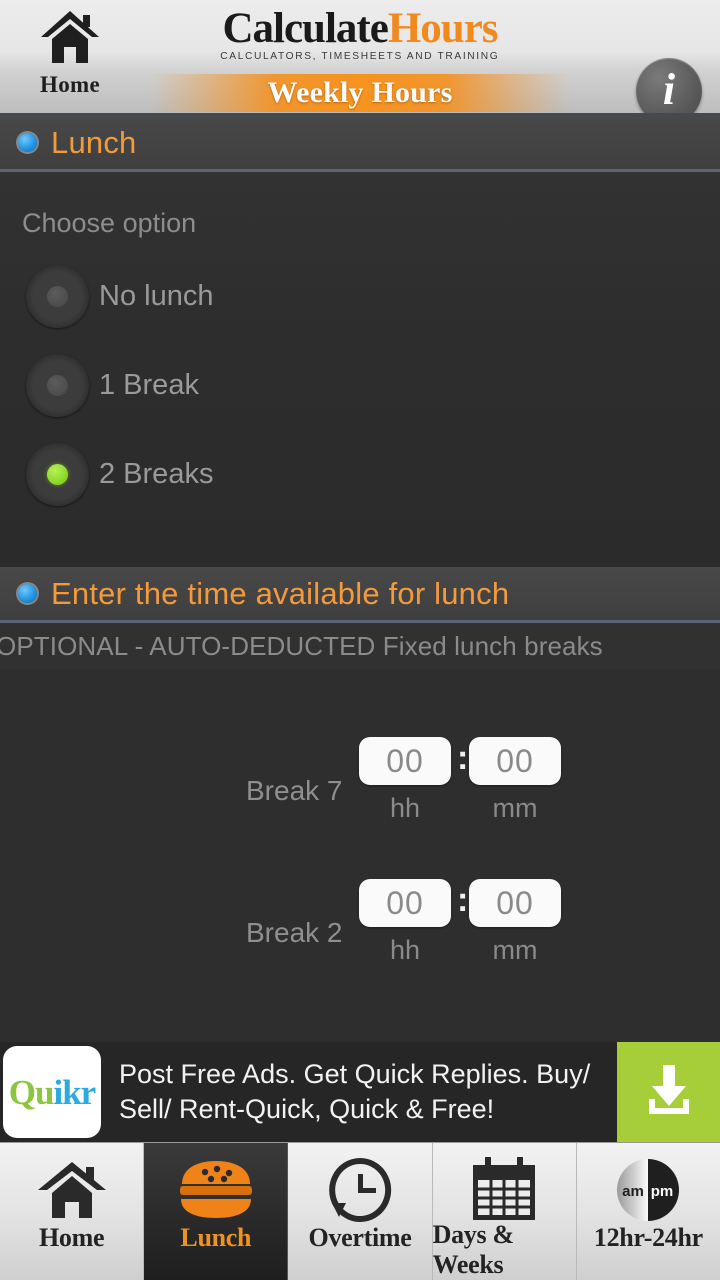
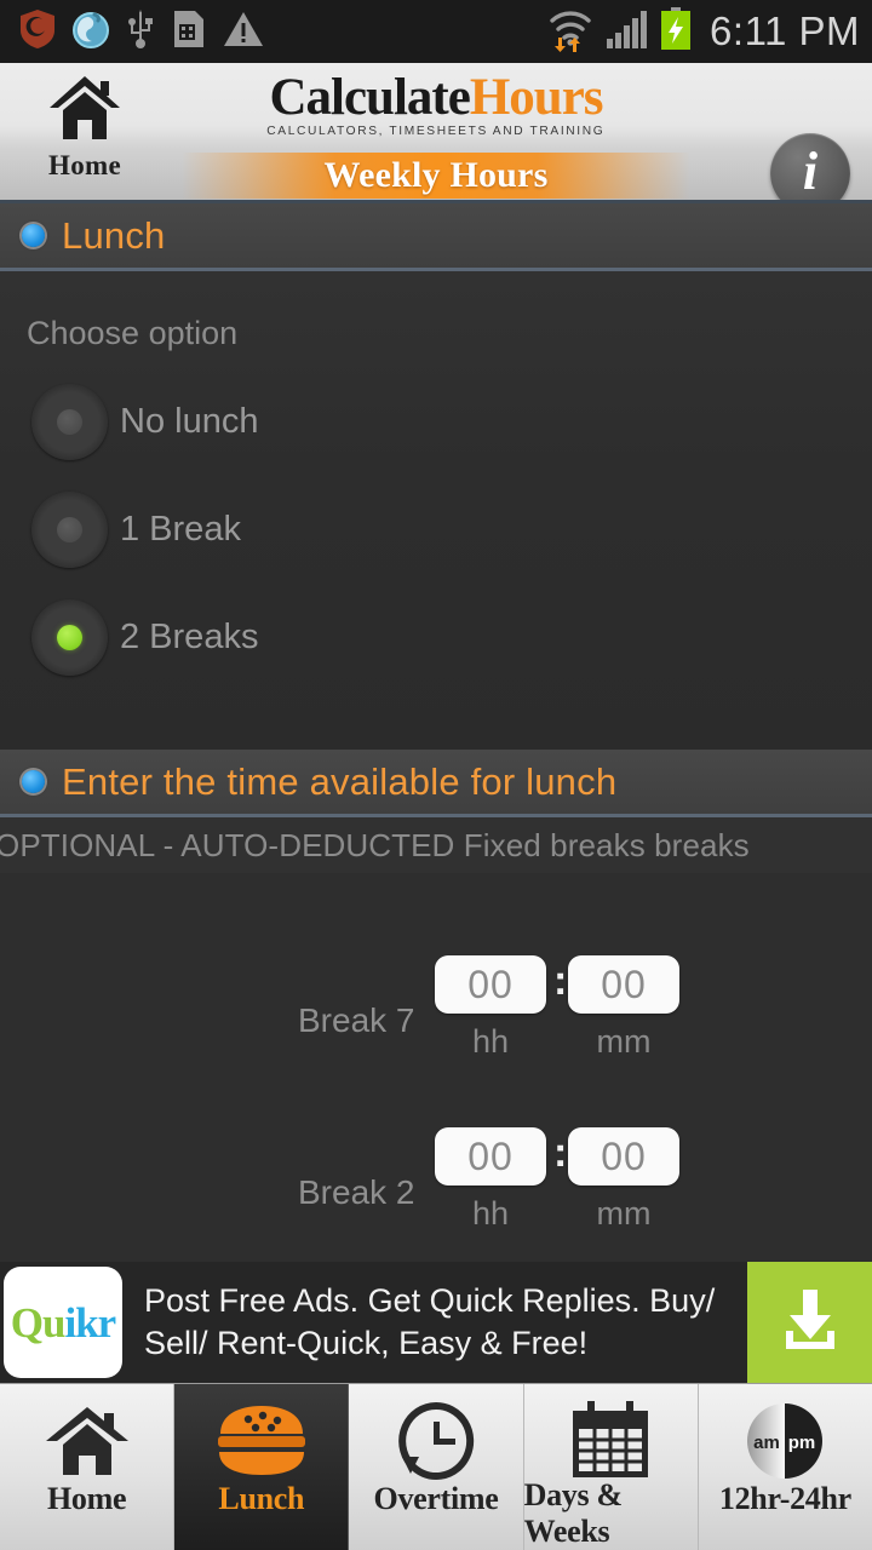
+ 6:11 PM
  Home
  CalculateHours
  CALCULATORS, TIMESHEETS AND TRAINING
  Weekly Hours
  i
  Lunch
  Choose option
  No lunch
  1 Break
  2 Breaks
  Enter the time available for lunch
- OPTIONAL - AUTO-DEDUCTED Fixed lunch breaks
+ OPTIONAL - AUTO-DEDUCTED Fixed breaks breaks
  Break 7
  00
  :
  00
  hh
  mm
  Break 2
  00
  :
  00
  hh
  mm
  Quikr
- Post Free Ads. Get Quick Replies. Buy/ Sell/ Rent-Quick, Quick & Free!
+ Post Free Ads. Get Quick Replies. Buy/ Sell/ Rent-Quick, Easy & Free!
  Home
  Lunch
  Overtime
  Days & Weeks
  am
  pm
  12hr-24hr
